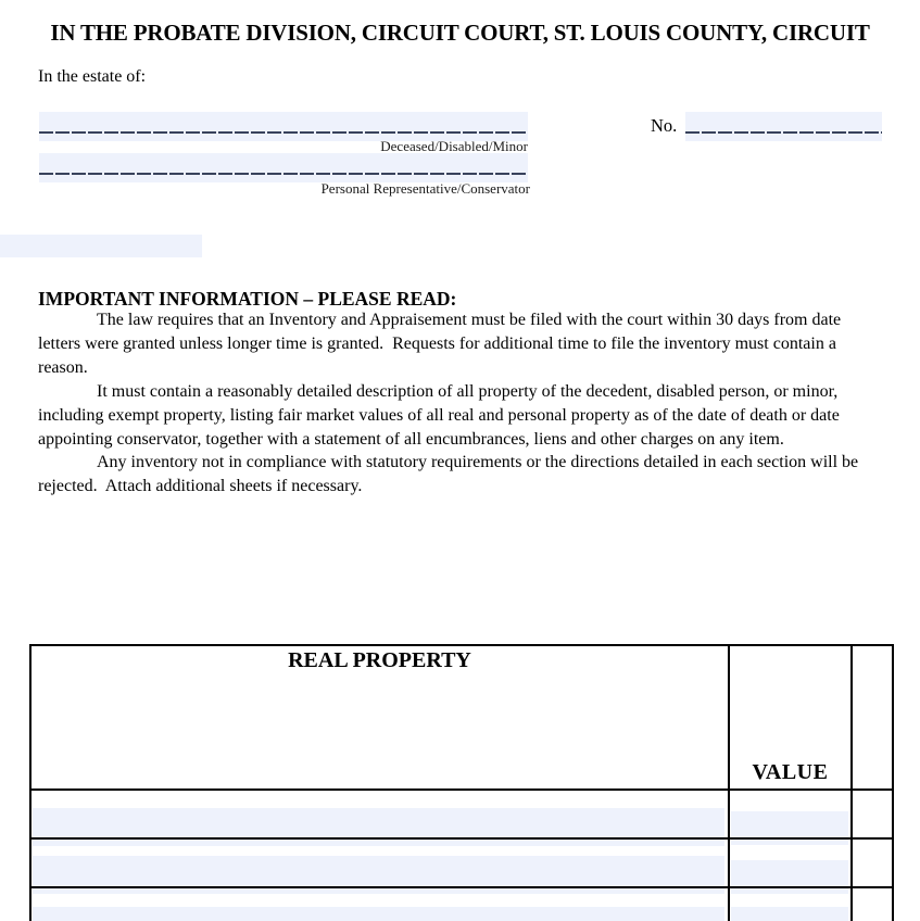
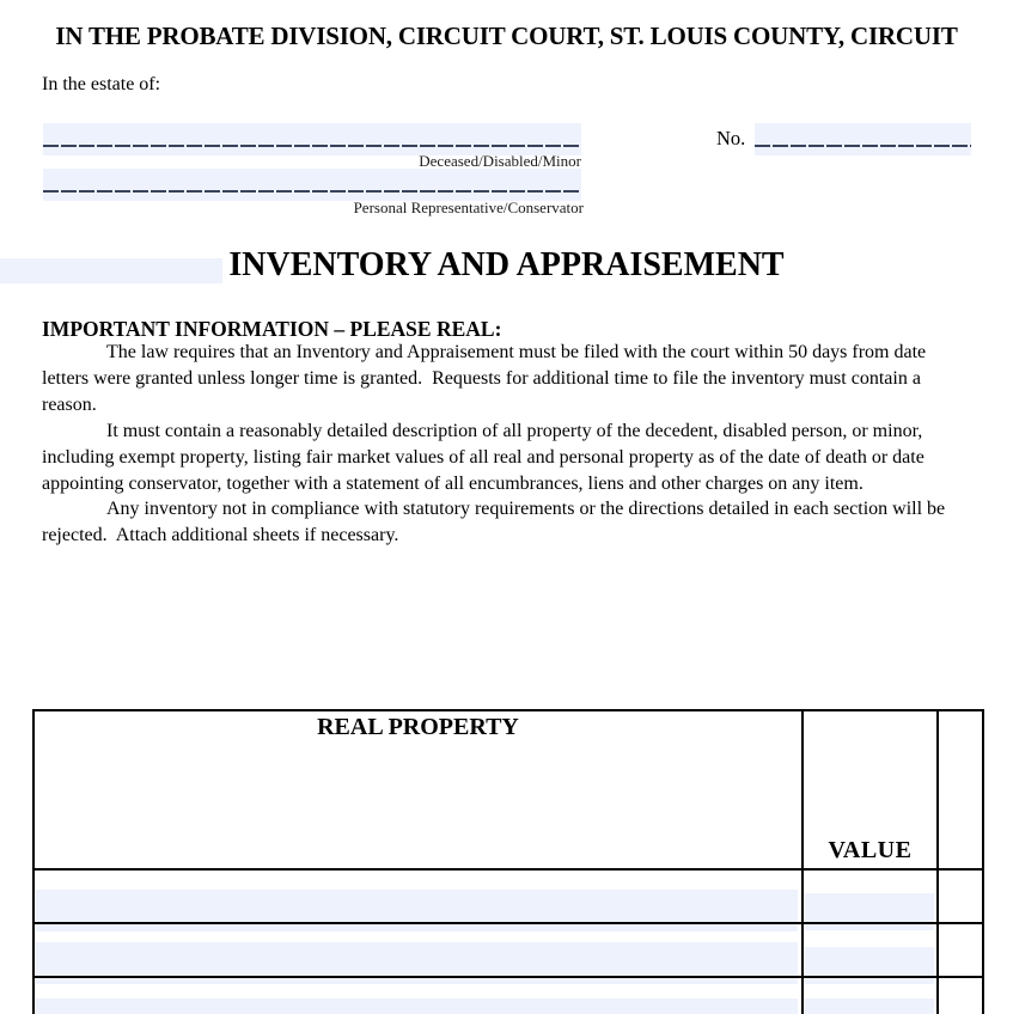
  IN THE PROBATE DIVISION, CIRCUIT COURT, ST. LOUIS COUNTY, CIRCUIT
  In the estate of:
  Deceased/Disabled/Minor
  No.
  Personal Representative/Conservator
+ INVENTORY AND APPRAISEMENT
- IMPORTANT INFORMATION – PLEASE READ:
+ IMPORTANT INFORMATION – PLEASE REAL:
- The law requires that an Inventory and Appraisement must be filed with the court within 30 days from date letters were granted unless longer time is granted. Requests for additional time to file the inventory must contain a reason.
+ The law requires that an Inventory and Appraisement must be filed with the court within 50 days from date letters were granted unless longer time is granted. Requests for additional time to file the inventory must contain a reason.
  It must contain a reasonably detailed description of all property of the decedent, disabled person, or minor, including exempt property, listing fair market values of all real and personal property as of the date of death or date appointing conservator, together with a statement of all encumbrances, liens and other charges on any item.
  Any inventory not in compliance with statutory requirements or the directions detailed in each section will be rejected. Attach additional sheets if necessary.
  REAL PROPERTY
  VALUE
